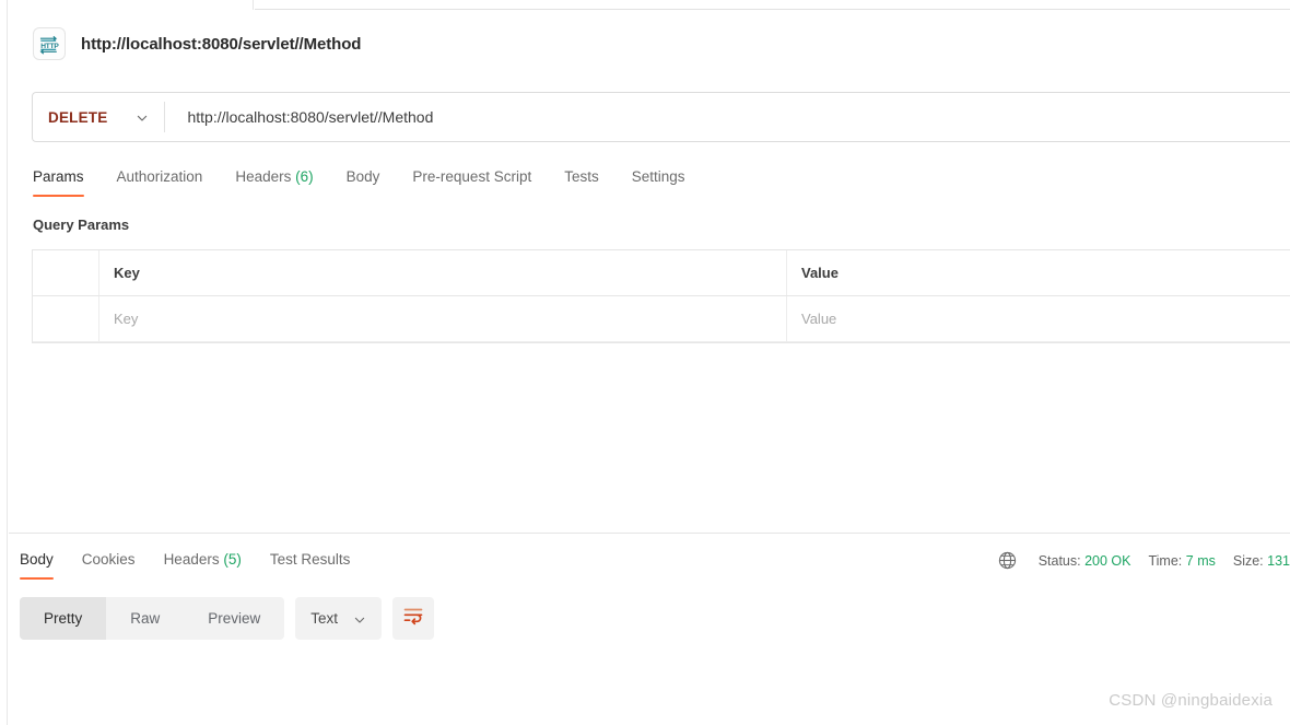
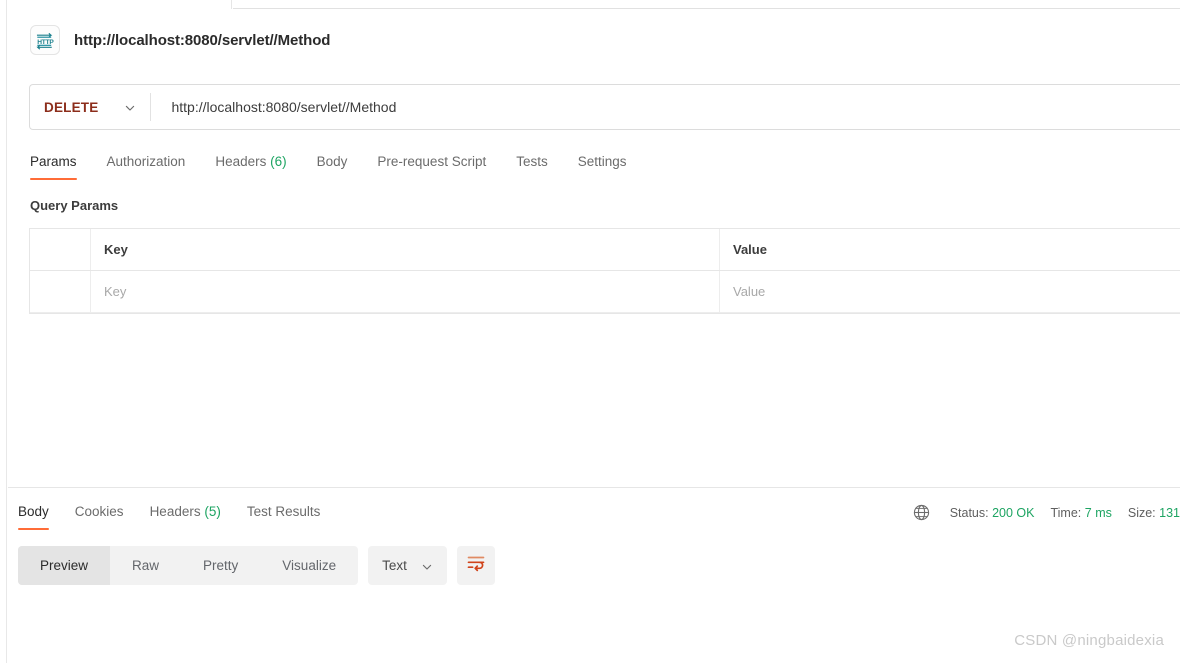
  http://localhost:8080/servlet//Method
  DELETE
  http://localhost:8080/servlet//Method
  Params
  Authorization
  Headers (6)
  Body
  Pre-request Script
  Tests
  Settings
  Query Params
  Key
  Value
  Key
  Value
  Body
  Cookies
  Headers (5)
  Test Results
  Status: 200 OK
  Time: 7 ms
  Size: 131
- Pretty
+ Preview
  Raw
- Preview
+ Pretty
+ Visualize
  Text
  CSDN @ningbaidexia
